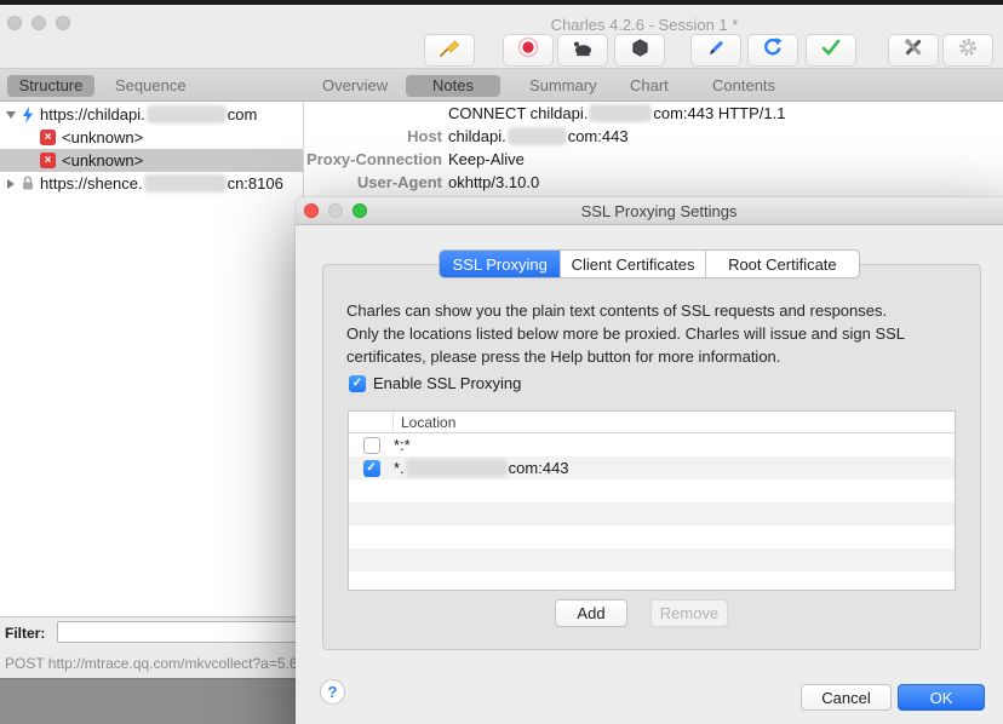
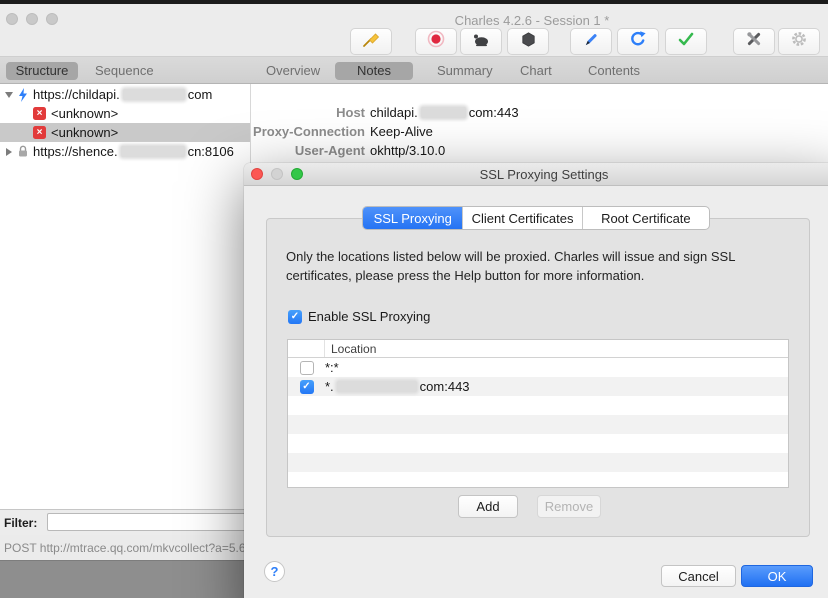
  Charles 4.2.6 - Session 1 *
  Structure
  Sequence
  Overview
  Notes
  Summary
  Chart
  Contents
  https://childapi. com
  ×
  <unknown>
  ×
  <unknown>
  https://shence. cn:8106
- CONNECT childapi. com:443 HTTP/1.1
  Host
  childapi. com:443
  Proxy-Connection
  Keep-Alive
  User-Agent
  okhttp/3.10.0
  Filter:
  POST http://mtrace.qq.com/mkvcollect?a=5.6
  SSL Proxying Settings
  SSL Proxying
  Client Certificates
  Root Certificate
- Charles can show you the plain text contents of SSL requests and responses.
- Only the locations listed below more be proxied. Charles will issue and sign SSL
+ Only the locations listed below will be proxied. Charles will issue and sign SSL
  certificates, please press the Help button for more information.
  ✓
  Enable SSL Proxying
  Location
  *:*
  ✓
  *. com:443
  Add
  Remove
  ?
  Cancel
  OK
